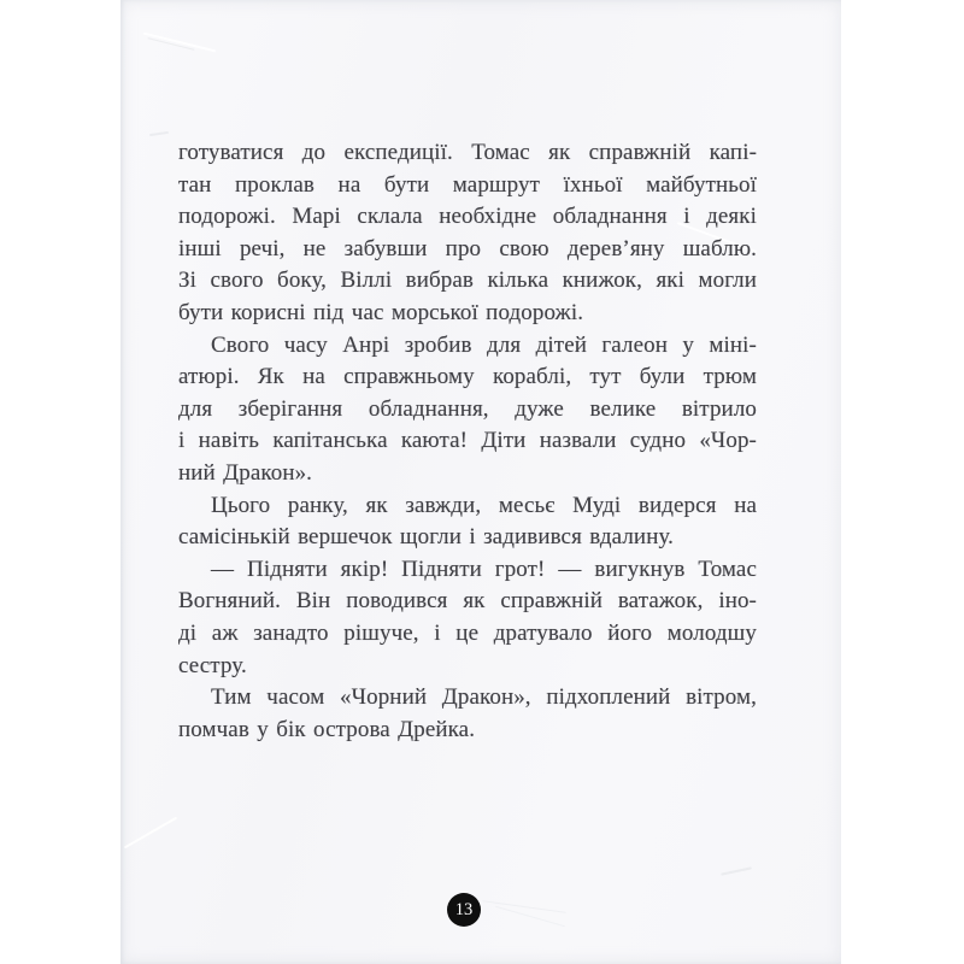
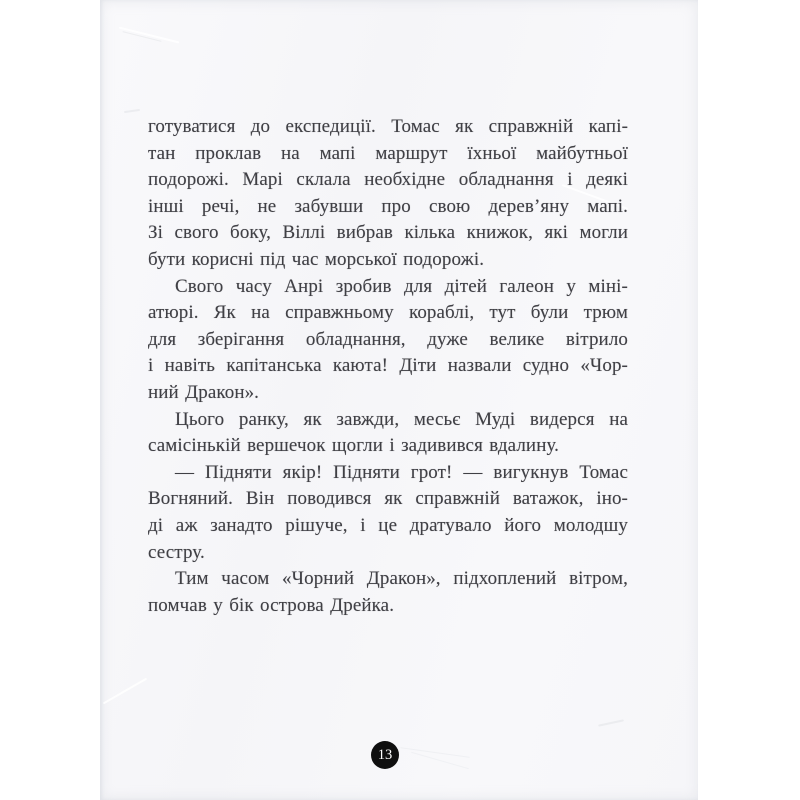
  готуватися до експедиції. Томас як справжній капі-
- тан проклав на бути маршрут їхньої майбутньої
+ тан проклав на мапі маршрут їхньої майбутньої
  подорожі. Марі склала необхідне обладнання і деякі
- інші речі, не забувши про свою дерев’яну шаблю.
+ інші речі, не забувши про свою дерев’яну мапі.
  Зі свого боку, Віллі вибрав кілька книжок, які могли
  бути корисні під час морської подорожі.
  Свого часу Анрі зробив для дітей галеон у міні-
  атюрі. Як на справжньому кораблі, тут були трюм
  для зберігання обладнання, дуже велике вітрило
  і навіть капітанська каюта! Діти назвали судно «Чор-
  ний Дракон».
  Цього ранку, як завжди, месьє Муді видерся на
  самісінькій вершечок щогли і задивився вдалину.
  — Підняти якір! Підняти грот! — вигукнув Томас
  Вогняний. Він поводився як справжній ватажок, іно-
  ді аж занадто рішуче, і це дратувало його молодшу
  сестру.
  Тим часом «Чорний Дракон», підхоплений вітром,
  помчав у бік острова Дрейка.
  13
